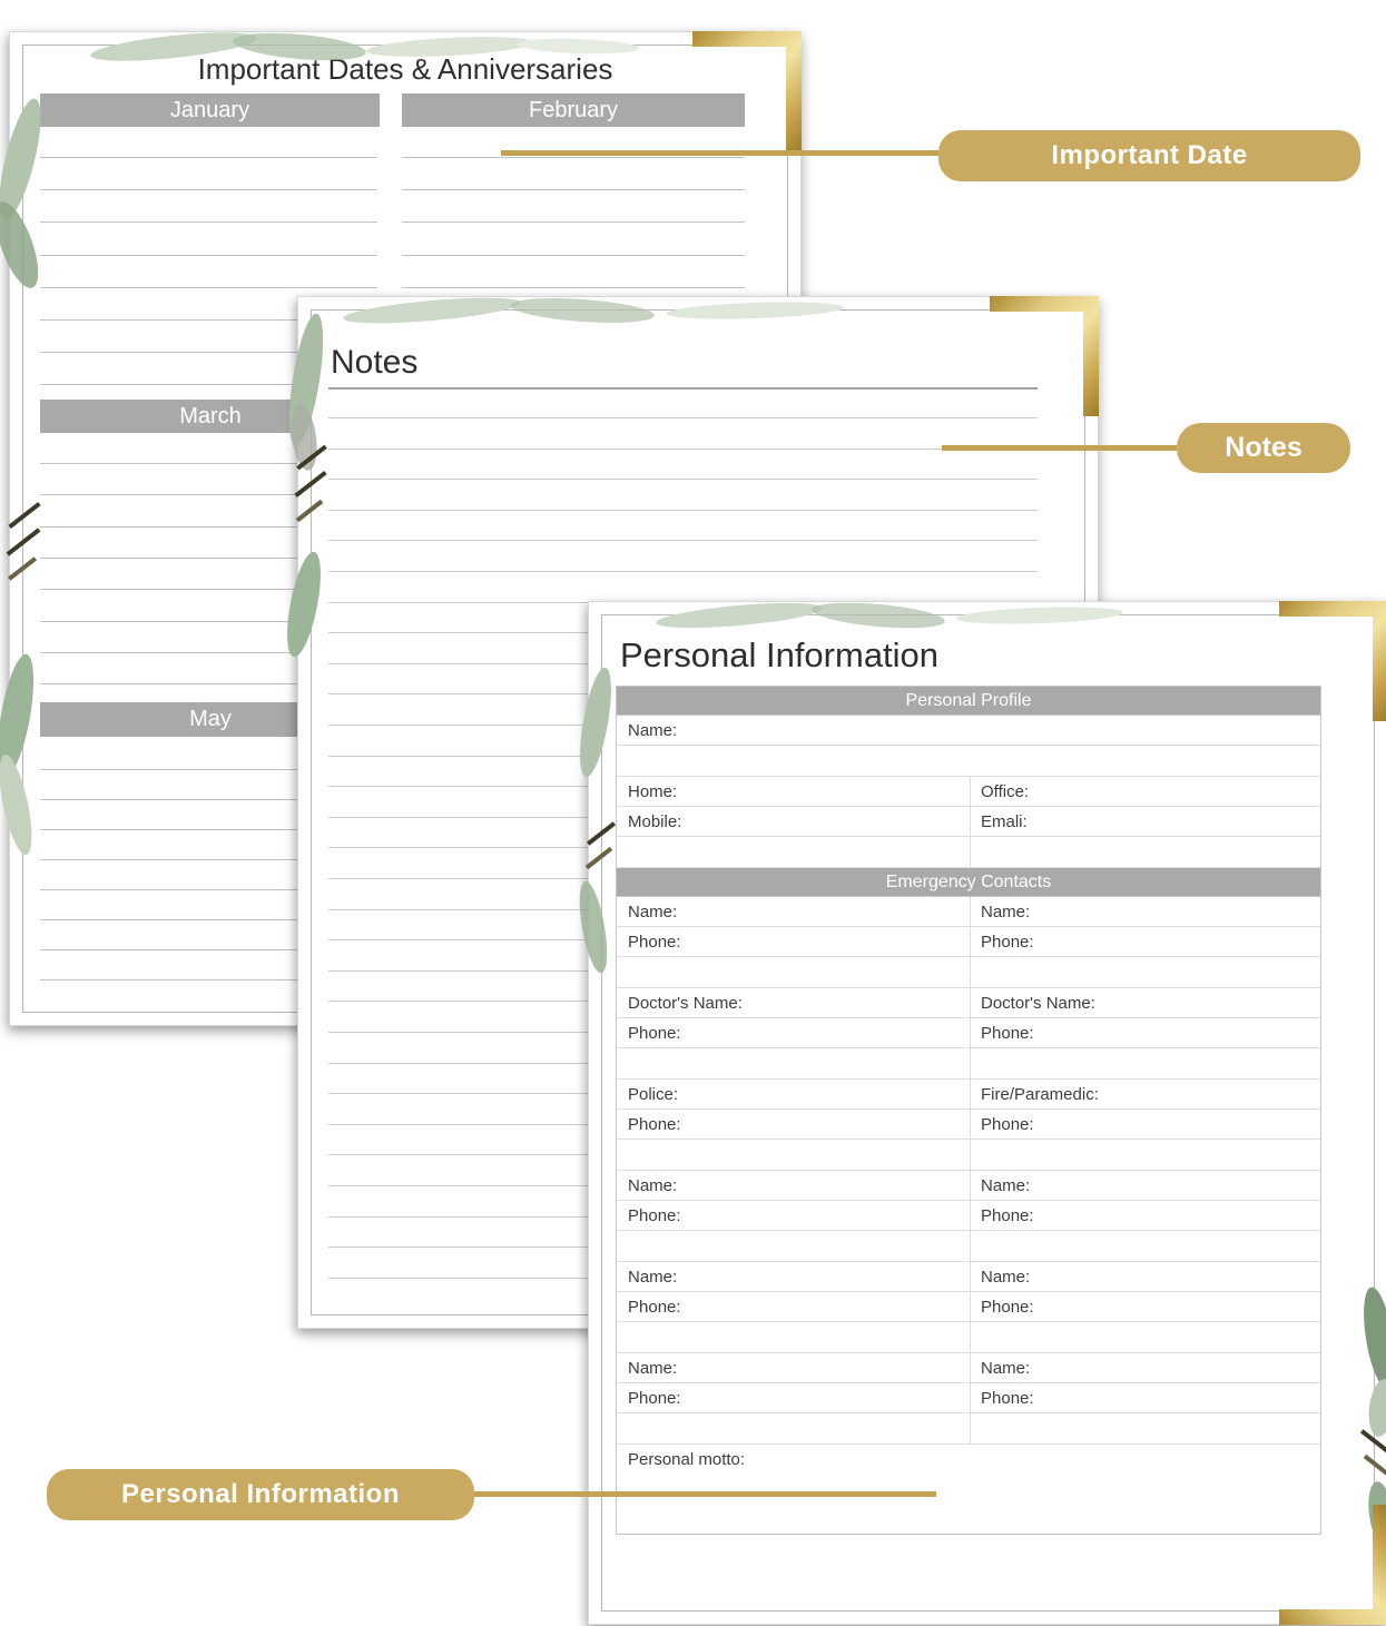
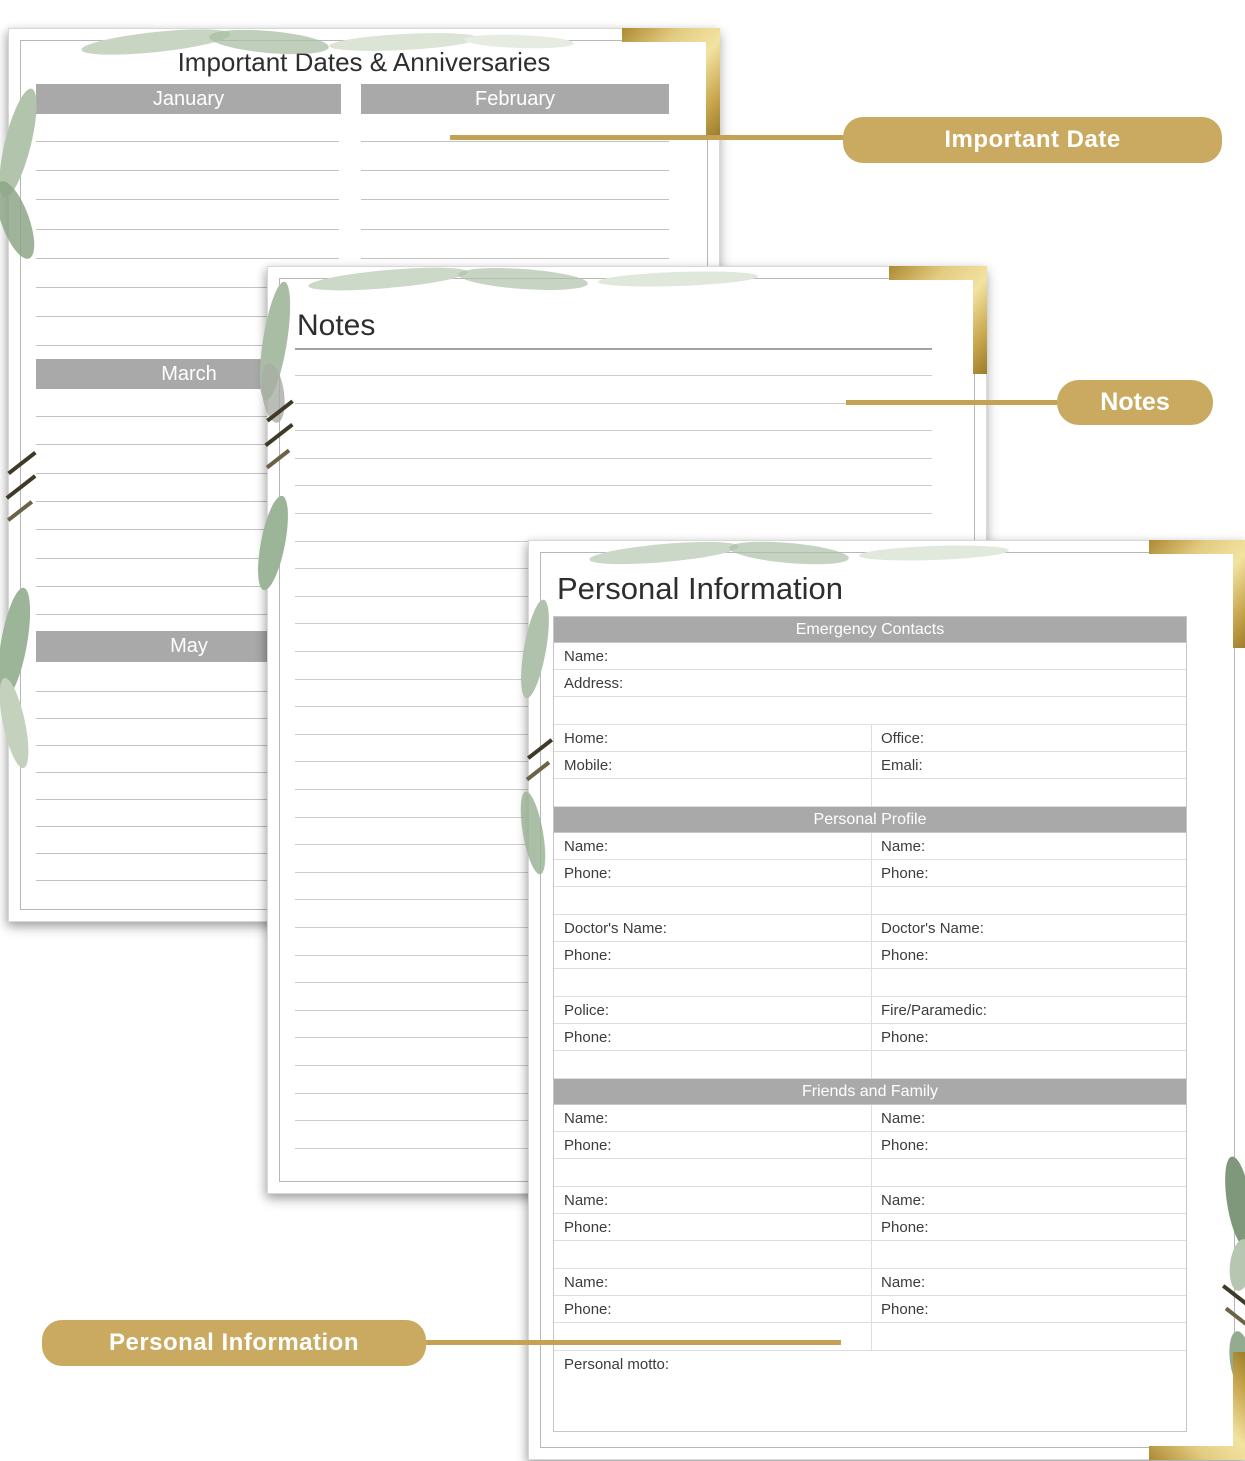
  Important Dates & Anniversaries
  January
  February
  March
  May
  Notes
  Personal Information
- Personal Profile
+ Emergency Contacts
  Name:
+ Address:
  Home:
  Office:
  Mobile:
  Emali:
- Emergency Contacts
+ Personal Profile
  Name:
  Name:
  Phone:
  Phone:
  Doctor's Name:
  Doctor's Name:
  Phone:
  Phone:
  Police:
  Fire/Paramedic:
  Phone:
  Phone:
+ Friends and Family
  Name:
  Name:
  Phone:
  Phone:
  Name:
  Name:
  Phone:
  Phone:
  Name:
  Name:
  Phone:
  Phone:
  Personal motto:
  Important Date
  Notes
  Personal Information
